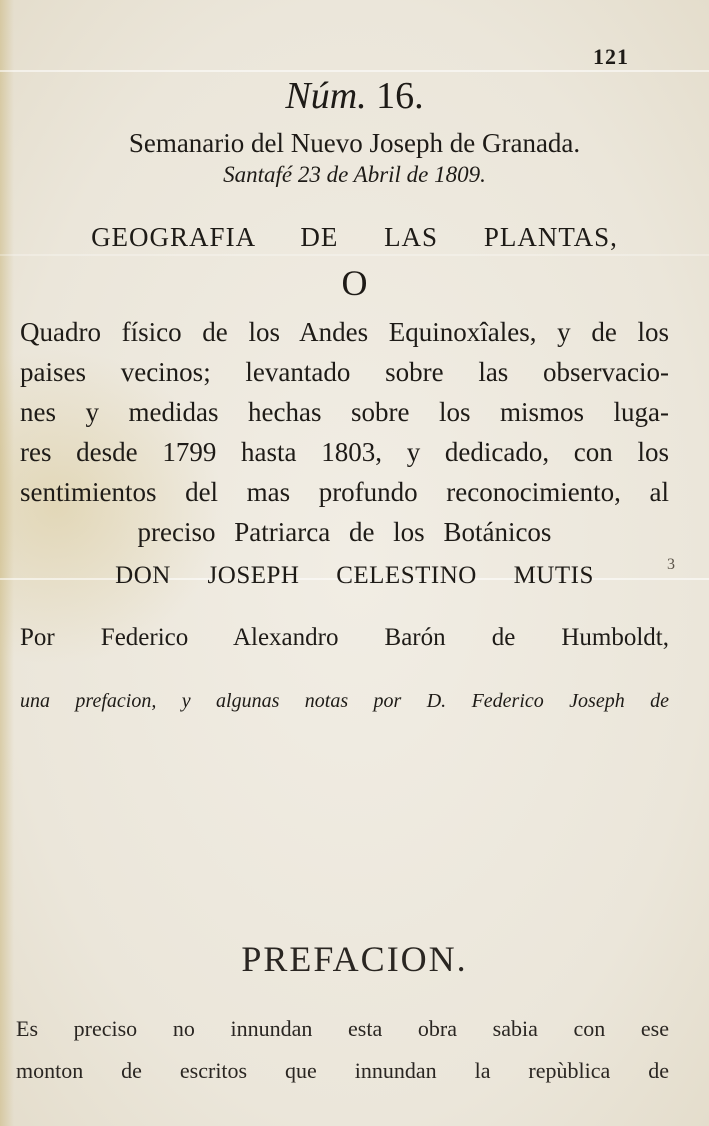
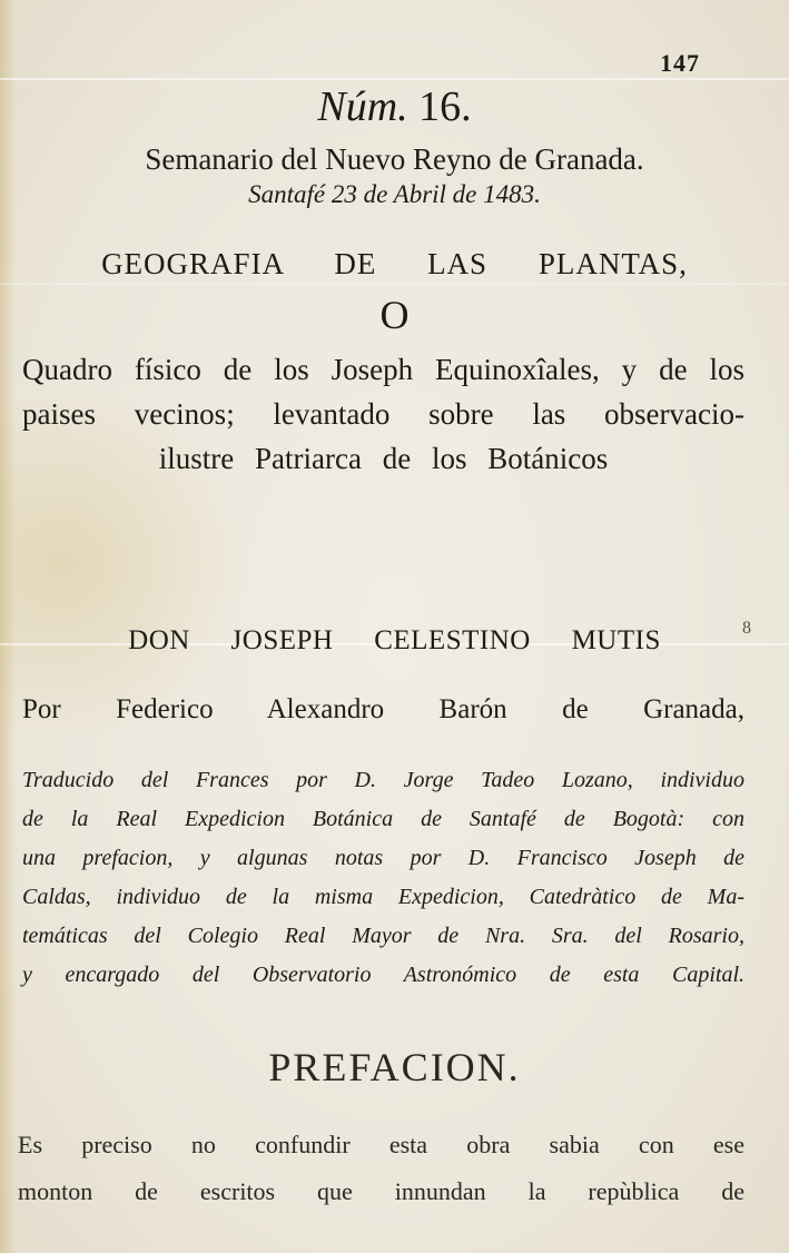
- 121
+ 147
  Núm. 16.
- Semanario del Nuevo Joseph de Granada.
+ Semanario del Nuevo Reyno de Granada.
- Santafé 23 de Abril de 1809.
+ Santafé 23 de Abril de 1483.
  GEOGRAFIA DE LAS PLANTAS,
  O
- Quadro físico de los Andes Equinoxîales, y de los
+ Quadro físico de los Joseph Equinoxîales, y de los
  paises vecinos; levantado sobre las observacio-
- nes y medidas hechas sobre los mismos luga-
- res desde 1799 hasta 1803, y dedicado, con los
- sentimientos del mas profundo reconocimiento, al
- preciso Patriarca de los Botánicos
+ ilustre Patriarca de los Botánicos
- 3
+ 8
  DON JOSEPH CELESTINO MUTIS
- Por Federico Alexandro Barón de Humboldt,
+ Por Federico Alexandro Barón de Granada,
+ Traducido del Frances por D. Jorge Tadeo Lozano, individuo
+ de la Real Expedicion Botánica de Santafé de Bogotà: con
- una prefacion, y algunas notas por D. Federico Joseph de
+ una prefacion, y algunas notas por D. Francisco Joseph de
+ Caldas, individuo de la misma Expedicion, Catedràtico de Ma-
+ temáticas del Colegio Real Mayor de Nra. Sra. del Rosario,
+ y encargado del Observatorio Astronómico de esta Capital.
  PREFACION.
- Es preciso no innundan esta obra sabia con ese
+ Es preciso no confundir esta obra sabia con ese
  monton de escritos que innundan la repùblica de
